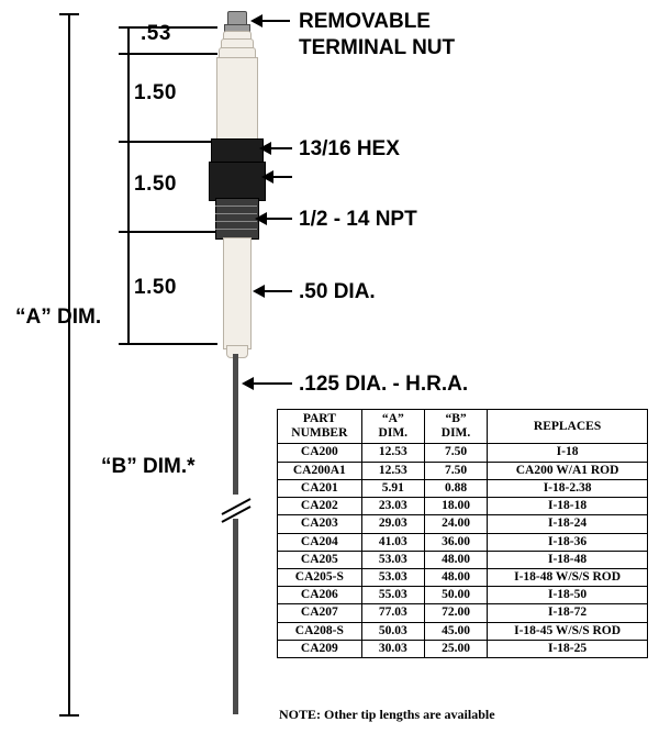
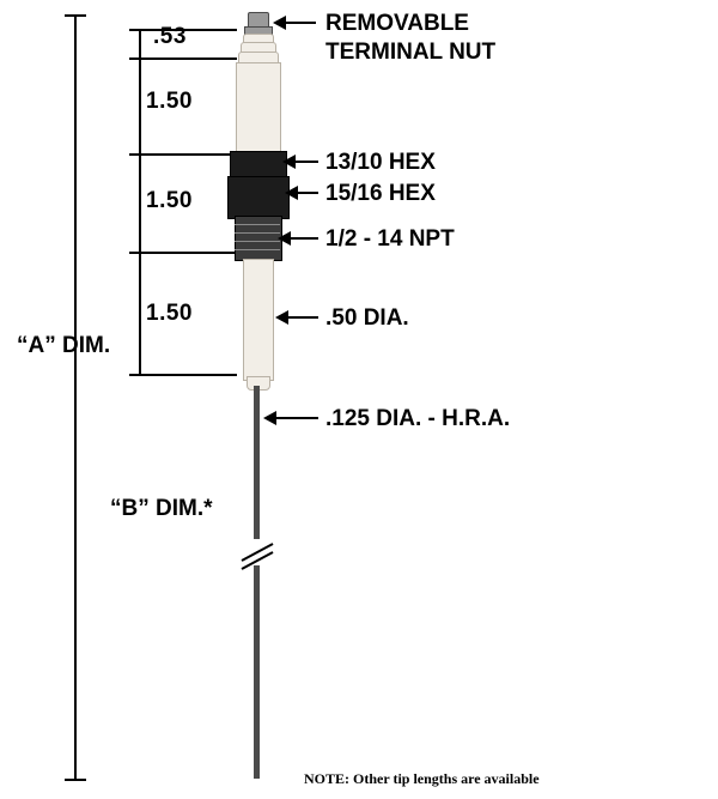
  .53
  1.50
  1.50
  1.50
  “A” DIM.
  “B” DIM.*
  REMOVABLE
  TERMINAL NUT
- 13/16 HEX
+ 13/10 HEX
+ 15/16 HEX
  1/2 - 14 NPT
  .50 DIA.
  .125 DIA. - H.R.A.
- PART NUMBER	“A” DIM.	“B” DIM.	REPLACES
- CA200	12.53	7.50	I-18
- CA200A1	12.53	7.50	CA200 W/A1 ROD
- CA201	5.91	0.88	I-18-2.38
- CA202	23.03	18.00	I-18-18
- CA203	29.03	24.00	I-18-24
- CA204	41.03	36.00	I-18-36
- CA205	53.03	48.00	I-18-48
- CA205-S	53.03	48.00	I-18-48 W/S/S ROD
- CA206	55.03	50.00	I-18-50
- CA207	77.03	72.00	I-18-72
- CA208-S	50.03	45.00	I-18-45 W/S/S ROD
- CA209	30.03	25.00	I-18-25
  NOTE: Other tip lengths are available
